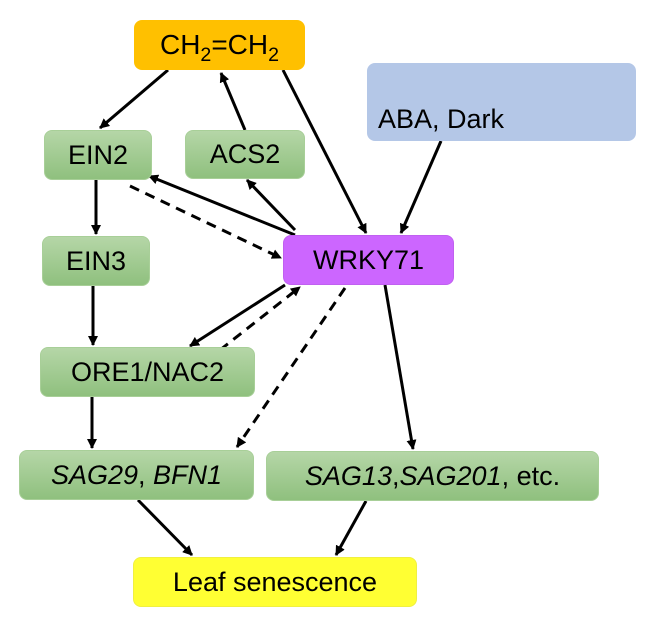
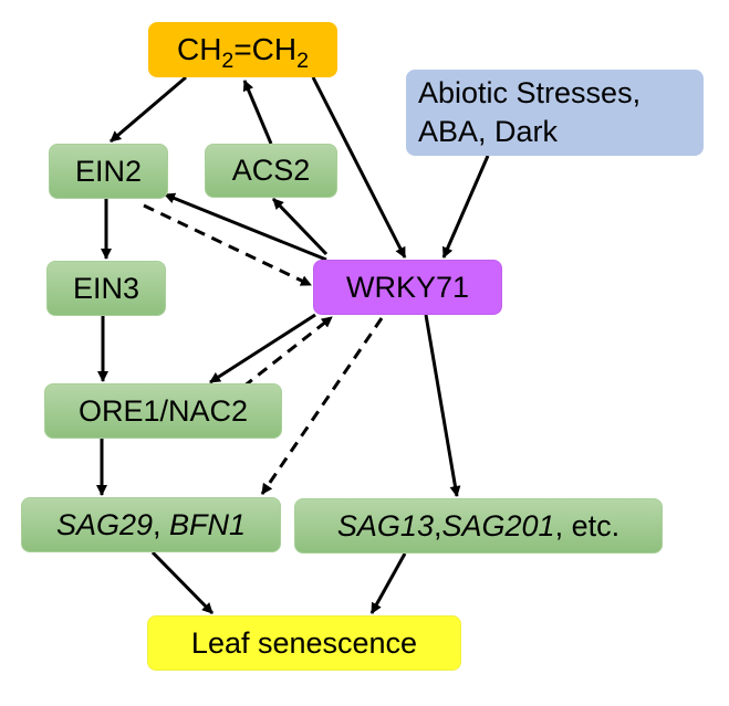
  CH2=CH2
+ Abiotic Stresses,
  ABA, Dark
  EIN2
  ACS2
  EIN3
  WRKY71
  ORE1/NAC2
  SAG29, BFN1
  SAG13,SAG201, etc.
  Leaf senescence
